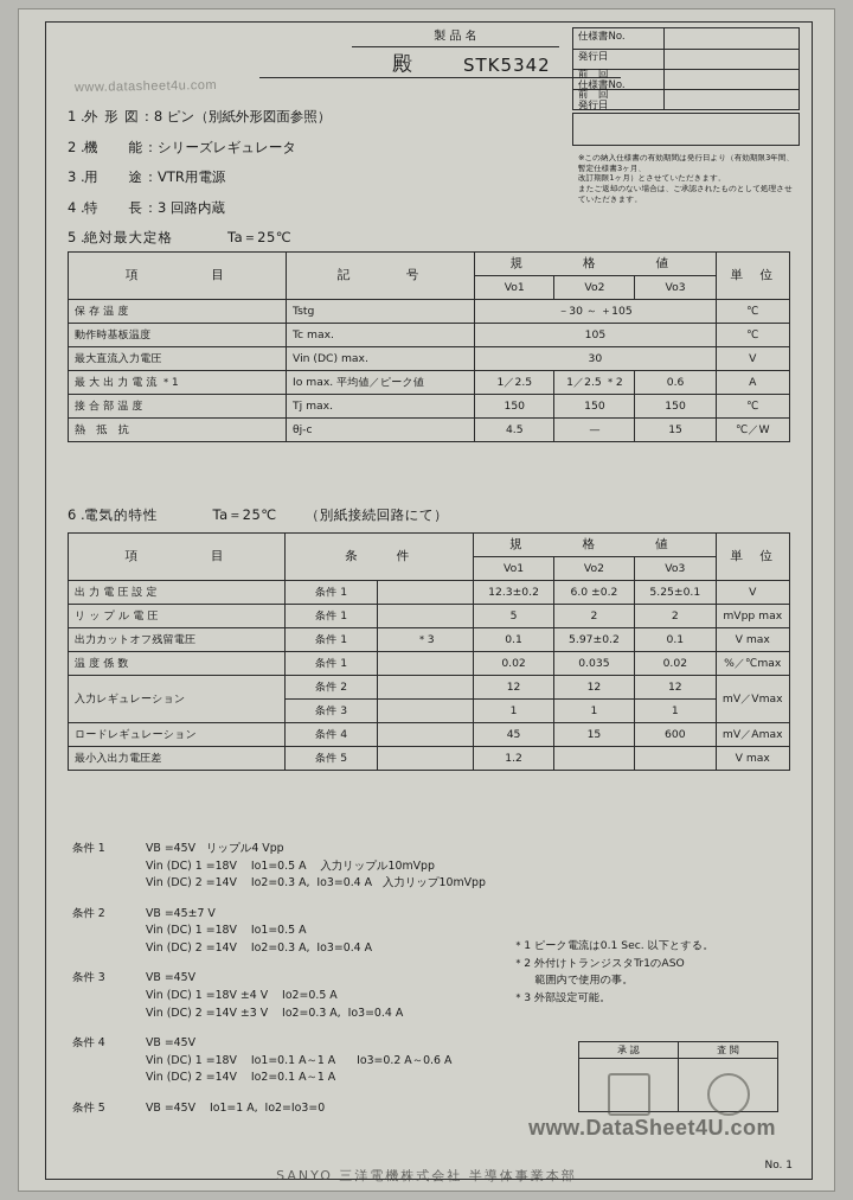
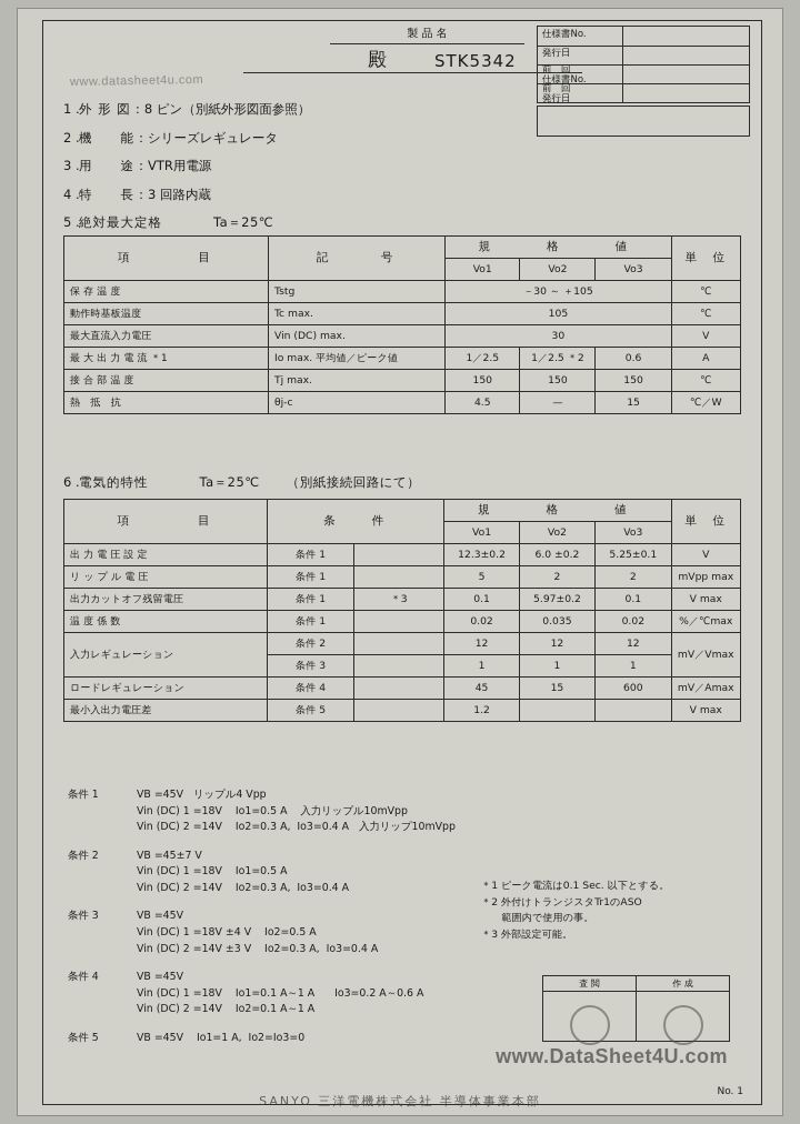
  www.datasheet4u.com
  www.DataSheet4U.com
  製 品 名
  殿
  STK5342
  仕様書No.
  発行日
  前 回
  仕様書No.
  前 回
  発行日
- ※この納入仕様書の有効期間は発行日より（有効期限3年間、暫定仕様書3ヶ月、
- 改訂期限1ヶ月）とさせていただきます。
- またご返却のない場合は、ご承認されたものとして処理させていただきます。
  1 .外 形 図：8 ピン（別紙外形図面参照）
  2 .機 能：シリーズレギュレータ
  3 .用 途：VTR用電源
  4 .特 長：3 回路内蔵
  5 .絶対最大定格 Ta＝25℃
  項 目	記 号	規 格 値	単 位
  Vo1	Vo2	Vo3
  保 存 温 度	Tstg	－30 ～ ＋105	℃
  動作時基板温度	Tc max.	105	℃
  最大直流入力電圧	Vin (DC) max.	30	V
  最 大 出 力 電 流 ＊1	Io max. 平均値／ピーク値	1／2.5	1／2.5 ＊2	0.6	A
  接 合 部 温 度	Tj max.	150	150	150	℃
  熱 抵 抗	θj-c	4.5	—	15	℃／W
  6 .電気的特性 Ta＝25℃ （別紙接続回路にて）
  項 目	条 件	規 格 値	単 位
  Vo1	Vo2	Vo3
  出 力 電 圧 設 定	条件 1		12.3±0.2	6.0 ±0.2	5.25±0.1	V
  リ ッ プ ル 電 圧	条件 1		5	2	2	mVpp max
  出力カットオフ残留電圧	条件 1	＊3	0.1	5.97±0.2	0.1	V max
  温 度 係 数	条件 1		0.02	0.035	0.02	%／℃max
  入力レギュレーション	条件 2		12	12	12	mV／Vmax
  条件 3		1	1	1
  ロードレギュレーション	条件 4		45	15	600	mV／Amax
  最小入出力電圧差	条件 5		1.2			V max
  条件 1
  VB =45V リップル4 Vpp
  Vin (DC) 1 =18V Io1=0.5 A 入力リップル10mVpp
  Vin (DC) 2 =14V Io2=0.3 A, Io3=0.4 A 入力リップ10mVpp
  条件 2
  VB =45±7 V
  Vin (DC) 1 =18V Io1=0.5 A
  Vin (DC) 2 =14V Io2=0.3 A, Io3=0.4 A
  条件 3
  VB =45V
  Vin (DC) 1 =18V ±4 V Io2=0.5 A
  Vin (DC) 2 =14V ±3 V Io2=0.3 A, Io3=0.4 A
  条件 4
  VB =45V
  Vin (DC) 1 =18V Io1=0.1 A～1 A Io3=0.2 A～0.6 A
  Vin (DC) 2 =14V Io2=0.1 A～1 A
  条件 5
  VB =45V Io1=1 A, Io2=Io3=0
  ＊1 ピーク電流は0.1 Sec. 以下とする。
  ＊2 外付けトランジスタTr1のASO
  範囲内で使用の事。
  ＊3 外部設定可能。
- 承 認
  査 閲
+ 作 成
  No. 1
  SANYO 三洋電機株式会社 半導体事業本部
